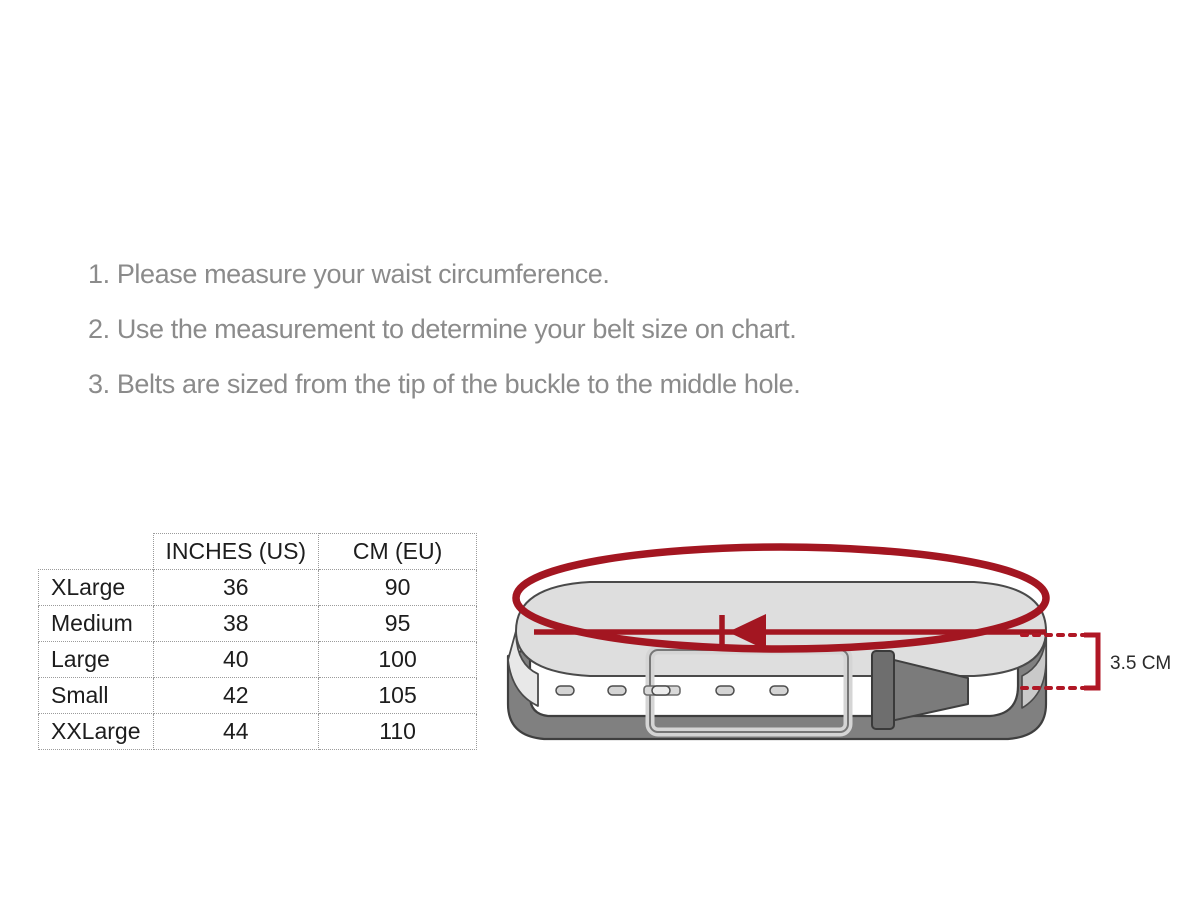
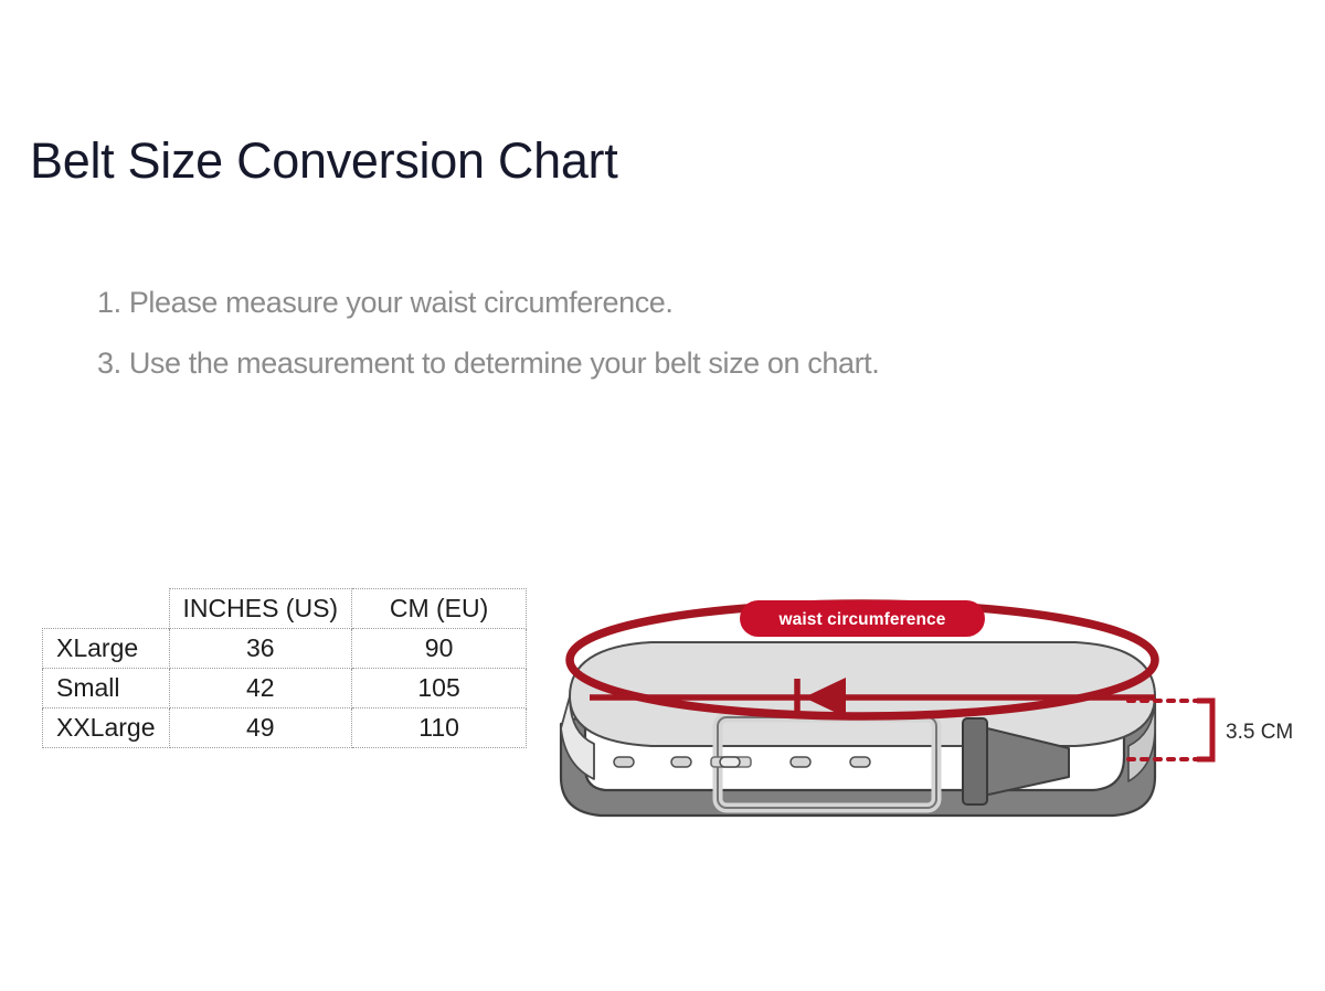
+ Belt Size Conversion Chart
  1. Please measure your waist circumference.
- 2. Use the measurement to determine your belt size on chart.
+ 3. Use the measurement to determine your belt size on chart.
- 3. Belts are sized from the tip of the buckle to the middle hole.
  	INCHES (US)	CM (EU)
  XLarge	36	90
- Medium	38	95
- Large	40	100
  Small	42	105
- XXLarge	44	110
+ XXLarge	49	110
+ waist circumference
  3.5 CM
